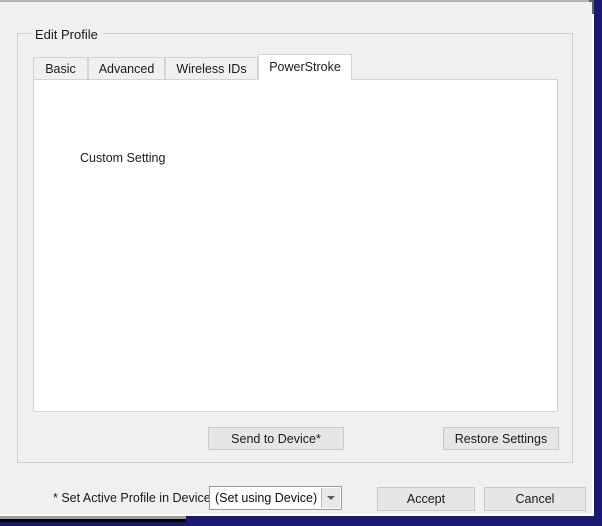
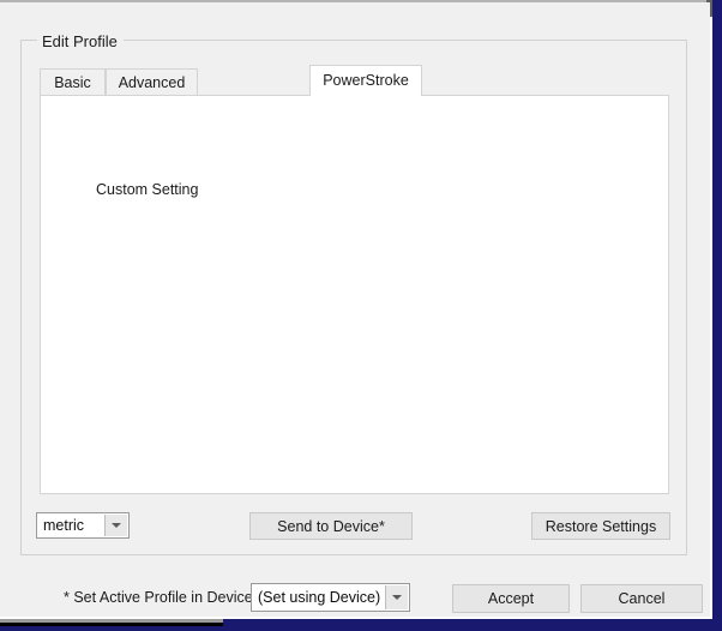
  Edit Profile
  Basic
  Advanced
- Wireless IDs
  PowerStroke
  Custom Setting
+ metric
  Send to Device*
  Restore Settings
  * Set Active Profile in Device
  (Set using Device)
  Accept
  Cancel
